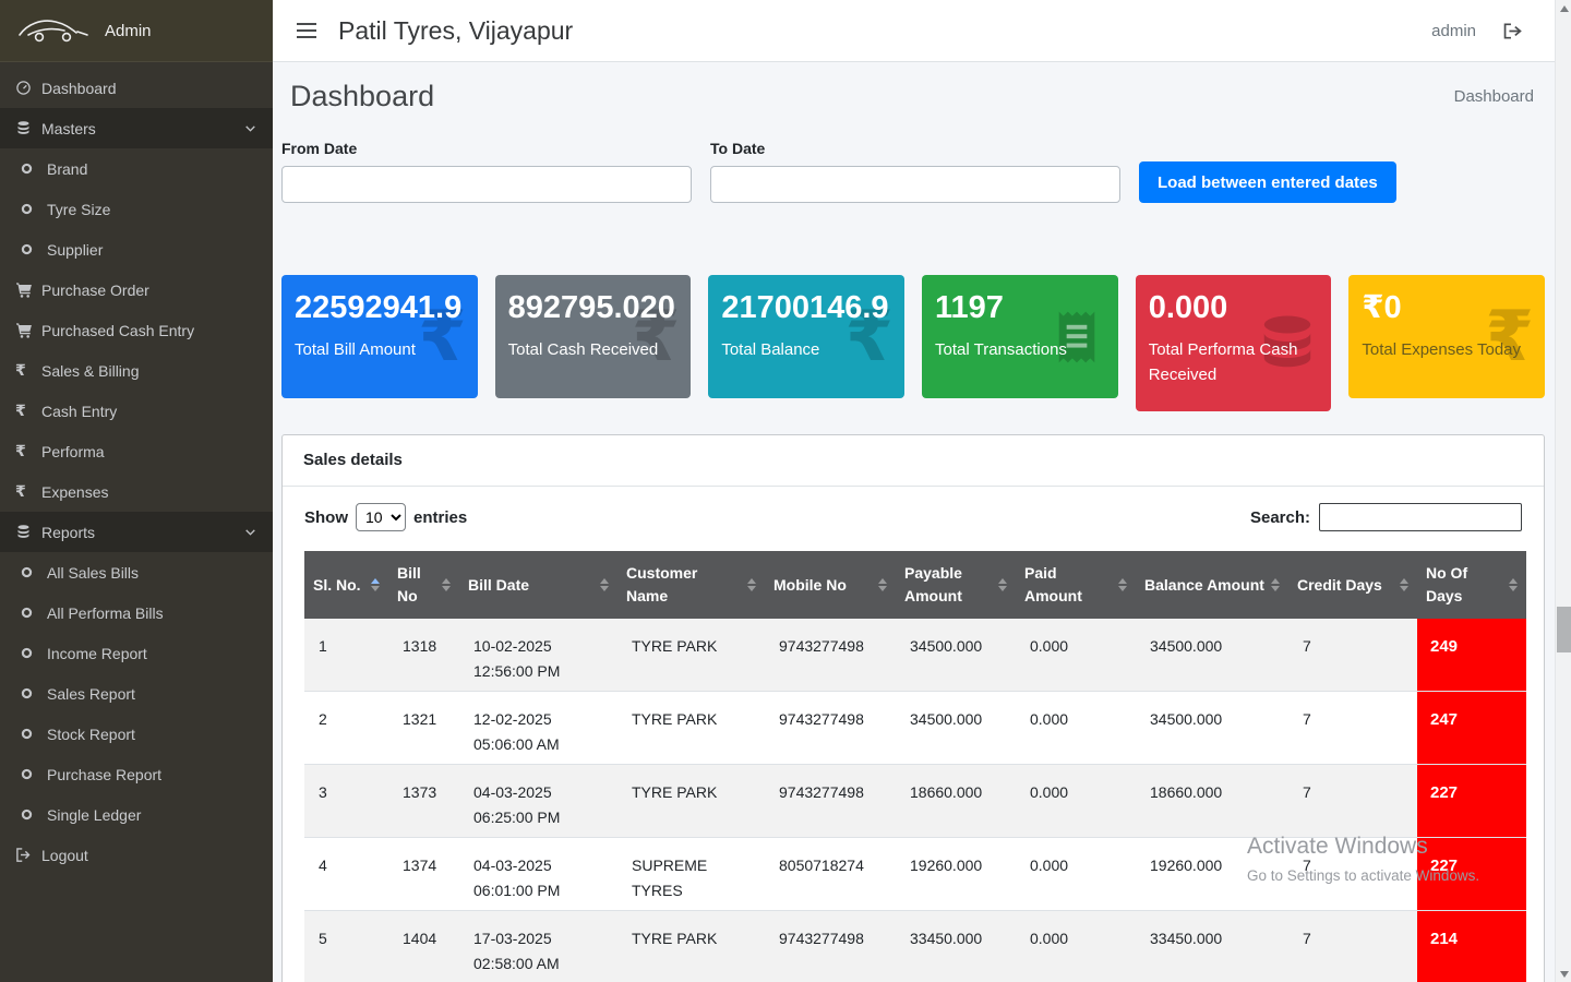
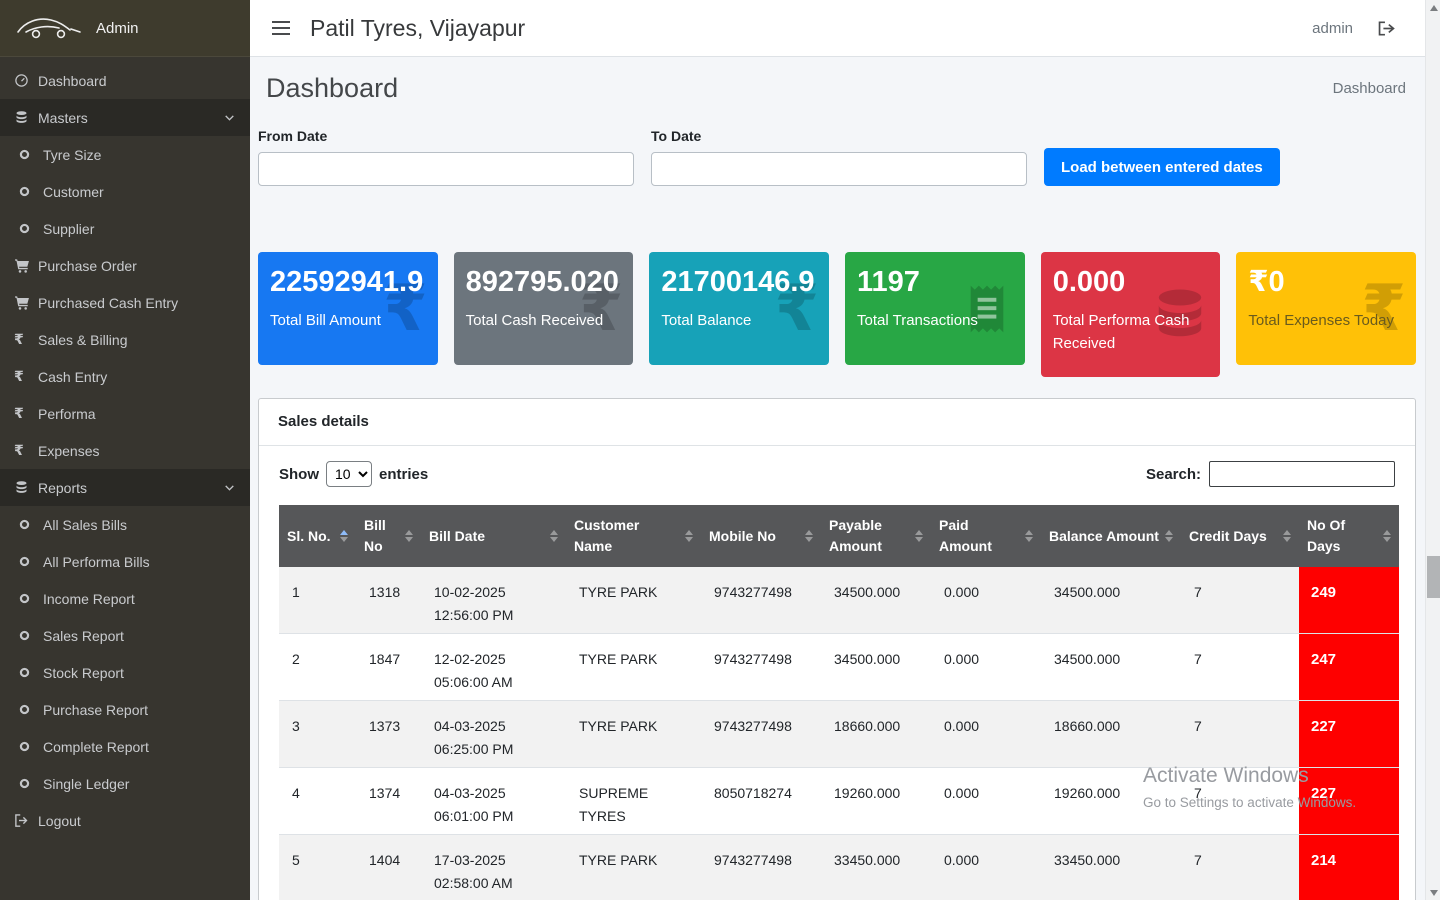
  Admin
  Dashboard
  Masters
- Brand
  Tyre Size
+ Customer
  Supplier
  Purchase Order
  Purchased Cash Entry
  ₹
  Sales & Billing
  ₹
  Cash Entry
  ₹
  Performa
  ₹
  Expenses
  Reports
  All Sales Bills
  All Performa Bills
  Income Report
  Sales Report
  Stock Report
  Purchase Report
+ Complete Report
  Single Ledger
  Logout
  Patil Tyres, Vijayapur
  admin
  Dashboard
  Dashboard
  From Date
  To Date
  Load between entered dates
  22592941.9
  Total Bill Amount
  ₹
  892795.020
  Total Cash Received
  ₹
  21700146.9
  Total Balance
  ₹
  1197
  Total Transactions
  0.000
  Total Performa Cash Received
  ₹0
  Total Expenses Today
  ₹
  Sales details
  Show
  10
  entries
  Search:
  Sl. No.	Bill No	Bill Date	Customer Name	Mobile No	Payable Amount	Paid Amount	Balance Amount	Credit Days	No Of Days
  1	1318	10-02-202512:56:00 PM	TYRE PARK	9743277498	34500.000	0.000	34500.000	7	249
- 2	1321	12-02-202505:06:00 AM	TYRE PARK	9743277498	34500.000	0.000	34500.000	7	247
+ 2	1847	12-02-202505:06:00 AM	TYRE PARK	9743277498	34500.000	0.000	34500.000	7	247
  3	1373	04-03-202506:25:00 PM	TYRE PARK	9743277498	18660.000	0.000	18660.000	7	227
  4	1374	04-03-202506:01:00 PM	SUPREME TYRES	8050718274	19260.000	0.000	19260.000	7	227
  5	1404	17-03-202502:58:00 AM	TYRE PARK	9743277498	33450.000	0.000	33450.000	7	214
  Activate Windows
  Go to Settings to activate Windows.
